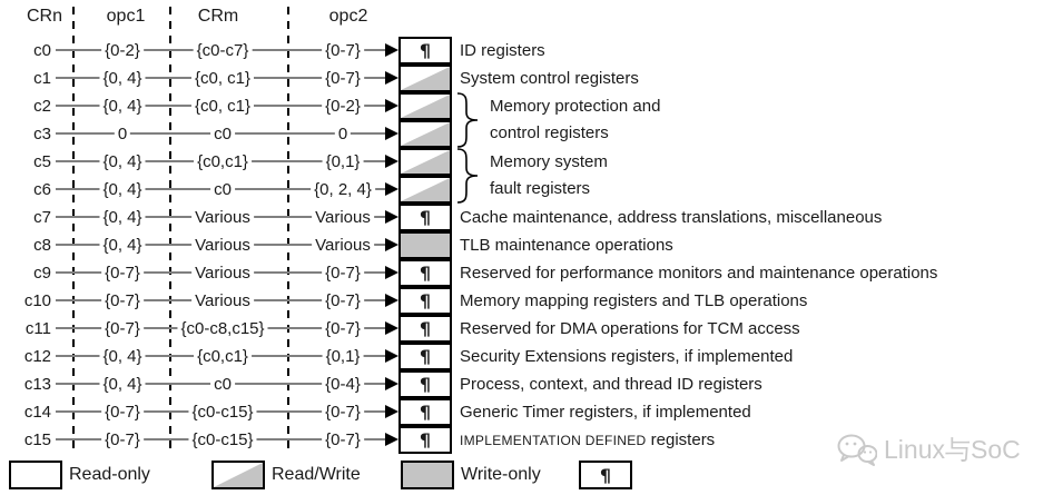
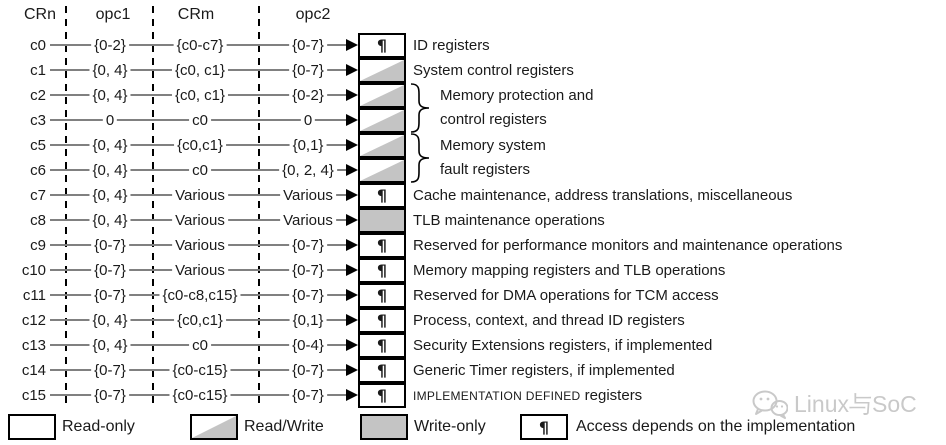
  CRn
  opc1
  CRm
  opc2
  c0
  {0-2}
  {c0-c7}
  {0-7}
  ¶
  ID registers
  c1
  {0, 4}
  {c0, c1}
  {0-7}
  System control registers
  c2
  {0, 4}
  {c0, c1}
  {0-2}
  c3
  0
  c0
  0
  c5
  {0, 4}
  {c0,c1}
  {0,1}
  c6
  {0, 4}
  c0
  {0, 2, 4}
  c7
  {0, 4}
  Various
  Various
  ¶
  Cache maintenance, address translations, miscellaneous
  c8
  {0, 4}
  Various
  Various
  TLB maintenance operations
  c9
  {0-7}
  Various
  {0-7}
  ¶
  Reserved for performance monitors and maintenance operations
  c10
  {0-7}
  Various
  {0-7}
  ¶
  Memory mapping registers and TLB operations
  c11
  {0-7}
  {c0-c8,c15}
  {0-7}
  ¶
  Reserved for DMA operations for TCM access
  c12
  {0, 4}
  {c0,c1}
  {0,1}
  ¶
- Security Extensions registers, if implemented
+ Process, context, and thread ID registers
  c13
  {0, 4}
  c0
  {0-4}
  ¶
- Process, context, and thread ID registers
+ Security Extensions registers, if implemented
  c14
  {0-7}
  {c0-c15}
  {0-7}
  ¶
  Generic Timer registers, if implemented
  c15
  {0-7}
  {c0-c15}
  {0-7}
  ¶
  IMPLEMENTATION DEFINED registers
  Memory protection and
  control registers
  Memory system
  fault registers
  Read-only
  Read/Write
  Write-only
  ¶
+ Access depends on the implementation
  Linux与SoC
